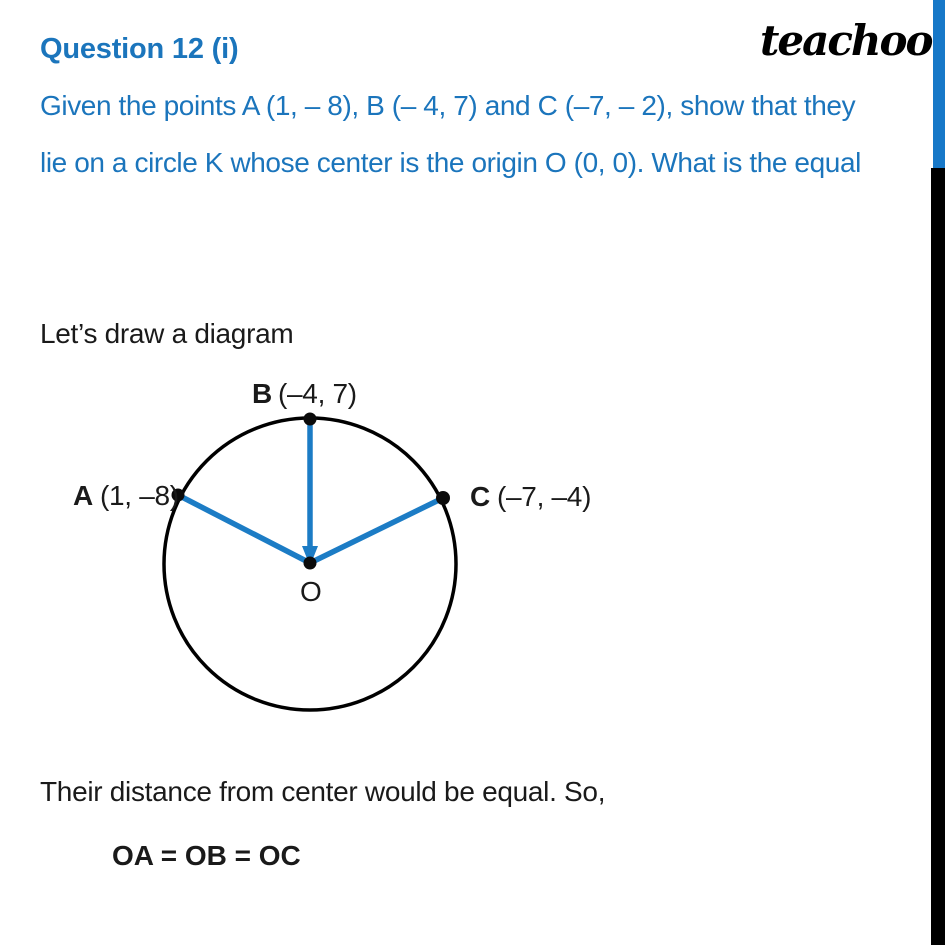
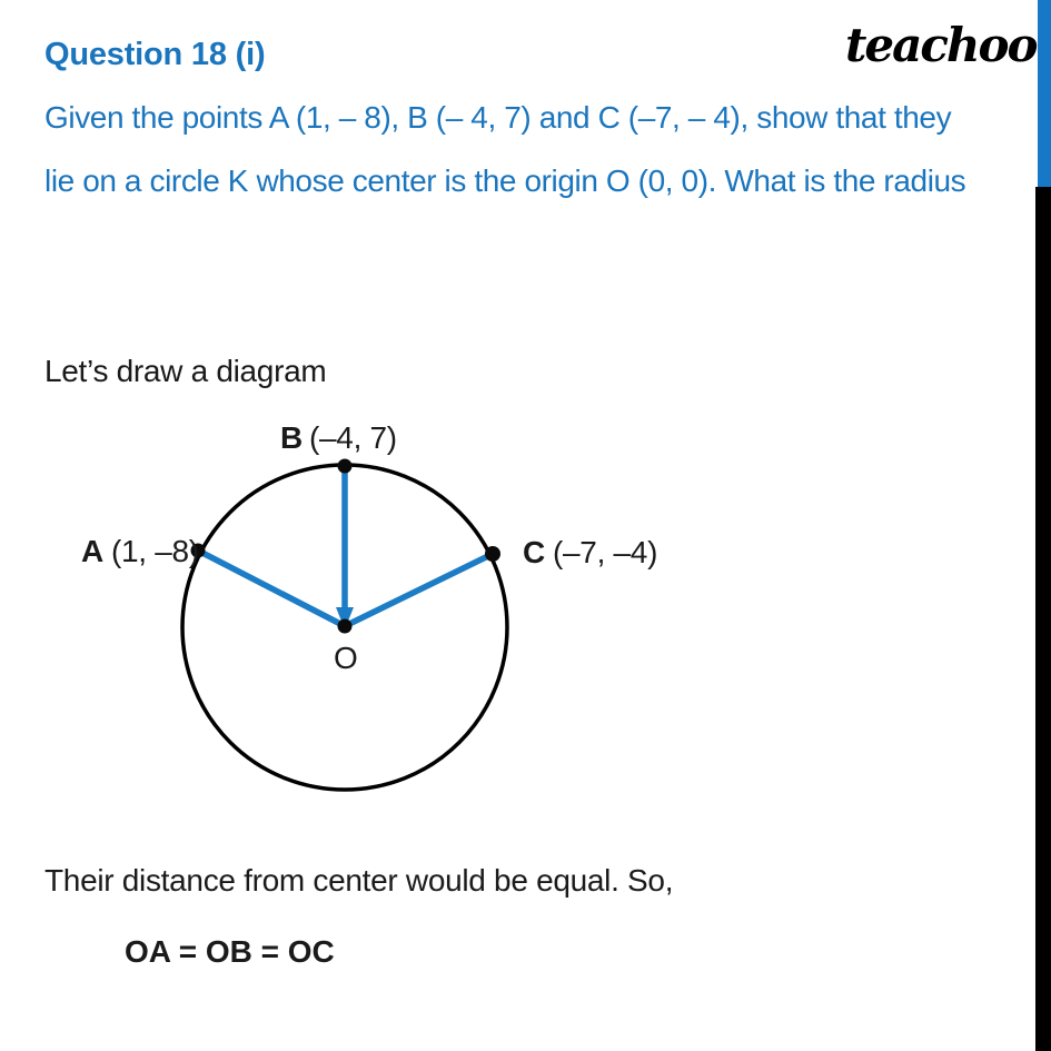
- Question 12 (i)
+ Question 18 (i)
  teachoo
- Given the points A (1, – 8), B (– 4, 7) and C (–7, – 2), show that they
+ Given the points A (1, – 8), B (– 4, 7) and C (–7, – 4), show that they
- lie on a circle K whose center is the origin O (0, 0). What is the equal
+ lie on a circle K whose center is the origin O (0, 0). What is the radius
  Let’s draw a diagram
  B
  (–4, 7)
  A
  (1, –8)
  C
  (–7, –4)
  O
  Their distance from center would be equal. So,
  OA = OB = OC
